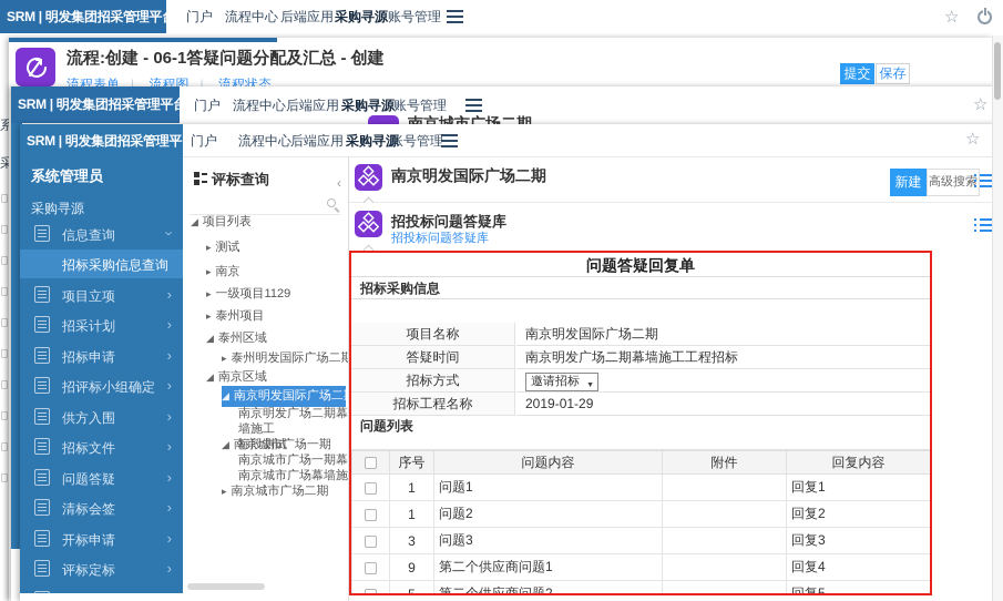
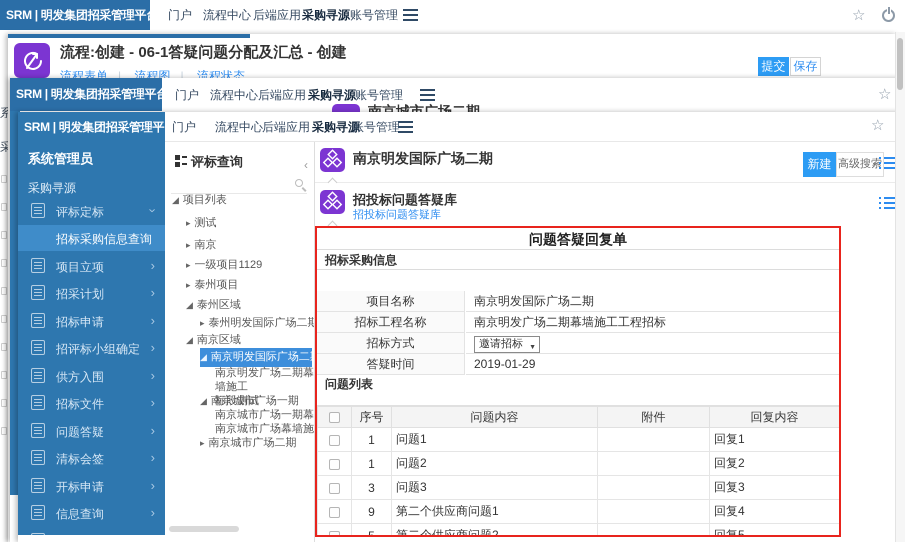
  SRM | 明发集团招采管理平
  门户
  流程中心
  后端应用
  采购寻源
  账号管理
  ☆
  系
  采
  流程:创建 - 06-1答疑问题分配及汇总 - 创建
  流程表单 | 流程图 | 流程状态
  提交
  保存
  SRM | 明发集团招采管理平
  门户
  流程中心
  后端应用
  采购寻源
  账号管理
  ☆
  南京城市广场二期
  SRM | 明发集团招采管理平
  门户
  流程中心
  后端应用
  采购寻源
  账号管理
  ☆
  系统管理员
  采购寻源
- 信息查询
+ 评标定标
  招标采购信息查询
  项目立项
  ›
  招采计划
  ›
  招标申请
  ›
  招评标小组确定
  ›
  供方入围
  ›
  招标文件
  ›
  问题答疑
  ›
  清标会签
  ›
  开标申请
  ›
- 评标定标
+ 信息查询
  ›
  评标查询
  ‹
  ◢ 项目列表
  ▸ 测试
  ▸ 南京
  ▸ 一级项目1129
  ▸ 泰州项目
  ◢ 泰州区域
  ▸ 泰州明发国际广场二期
  ◢ 南京区域
  ◢ 南京明发国际广场二
  南京明发广场二期幕墙施工
  标段测试
  ◢ 南京城市广场一期
  南京城市广场一期幕
  ▸ 南京城市广场二期
  南京明发国际广场二期
  新建
  高级搜索
  招投标问题答疑库
  招投标问题答疑库
  问题答疑回复单
  招标采购信息
  项目名称
  南京明发国际广场二期
- 答疑时间
+ 招标工程名称
  南京明发广场二期幕墙施工工程招标
  招标方式
  邀请招标
- 招标工程名称
+ 答疑时间
  2019-01-29
  问题列表
  	序号	问题内容	附件	回复内容
  	1	问题1		回复1
  	1	问题2		回复2
  	3	问题3		回复3
  	9	第二个供应商问题1		回复4
